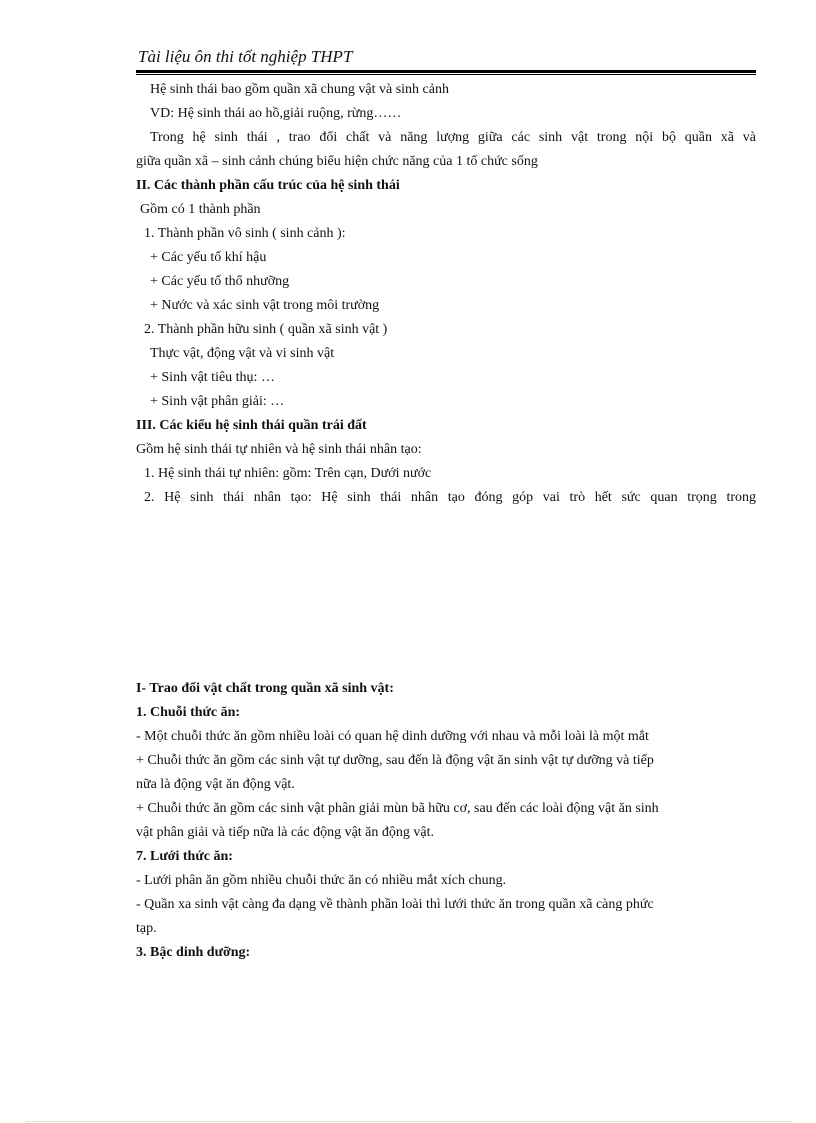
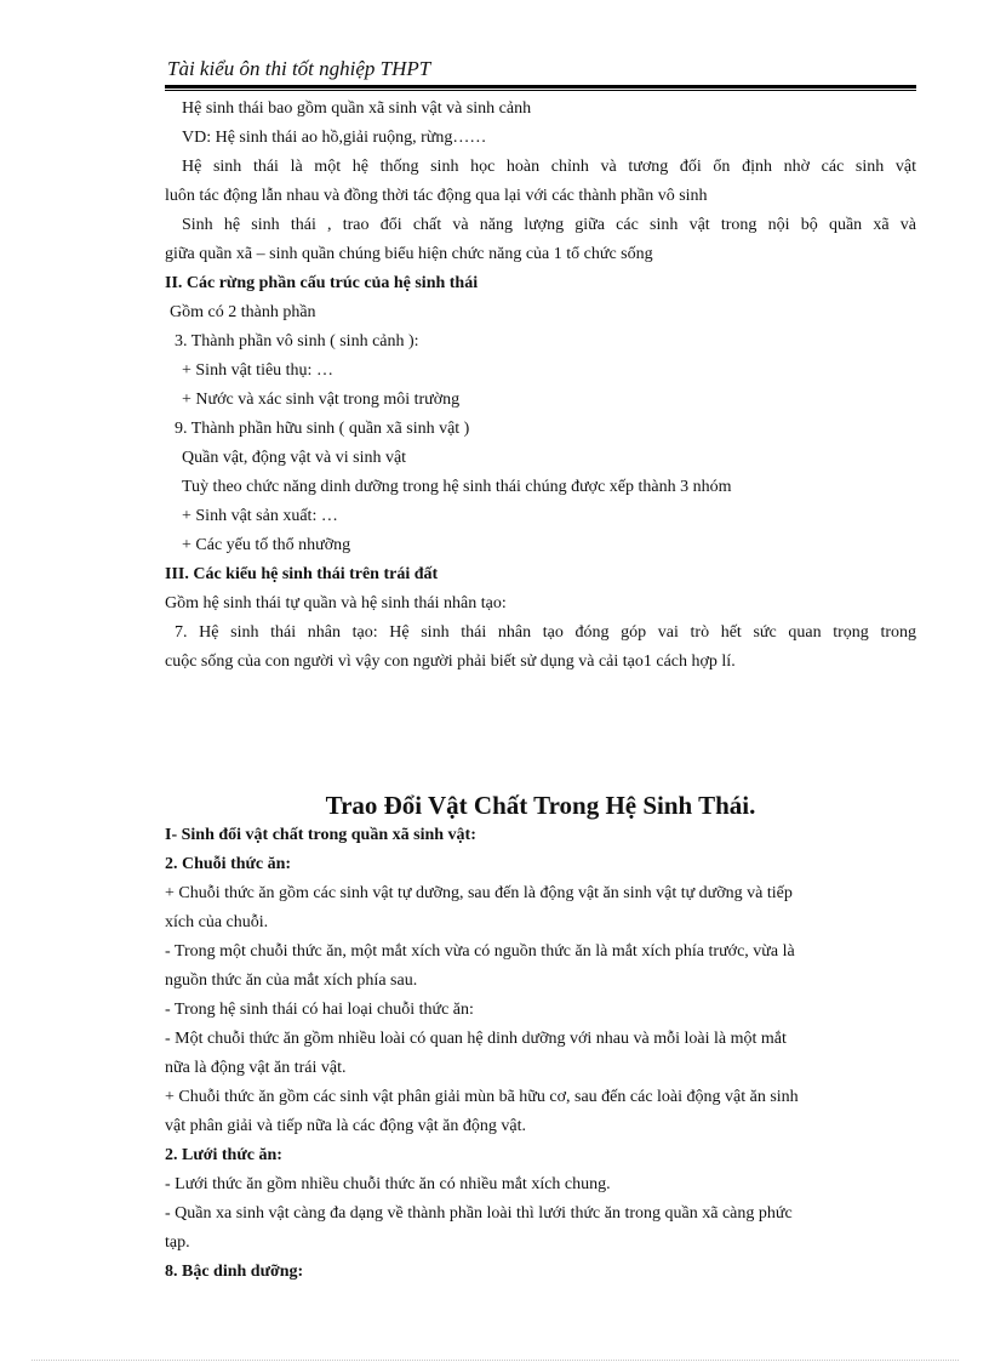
- Tài liệu ôn thi tốt nghiệp THPT
+ Tài kiểu ôn thi tốt nghiệp THPT
- Hệ sinh thái bao gồm quần xã chung vật và sinh cảnh
+ Hệ sinh thái bao gồm quần xã sinh vật và sinh cảnh
  VD: Hệ sinh thái ao hồ,giải ruộng, rừng……
+ Hệ sinh thái là một hệ thống sinh học hoàn chỉnh và tương đối ổn định nhờ các sinh vật
+ luôn tác động lẫn nhau và đồng thời tác động qua lại với các thành phần vô sinh
- Trong hệ sinh thái , trao đổi chất và năng lượng giữa các sinh vật trong nội bộ quần xã và
+ Sinh hệ sinh thái , trao đổi chất và năng lượng giữa các sinh vật trong nội bộ quần xã và
- giữa quần xã – sinh cảnh chúng biểu hiện chức năng của 1 tổ chức sống
+ giữa quần xã – sinh quần chúng biểu hiện chức năng của 1 tổ chức sống
- II. Các thành phần cấu trúc của hệ sinh thái
+ II. Các rừng phần cấu trúc của hệ sinh thái
- Gồm có 1 thành phần
+ Gồm có 2 thành phần
- 1. Thành phần vô sinh ( sinh cảnh ):
+ 3. Thành phần vô sinh ( sinh cảnh ):
- + Các yếu tố khí hậu
- + Các yếu tố thổ nhưỡng
+ + Sinh vật tiêu thụ: …
  + Nước và xác sinh vật trong môi trường
- 2. Thành phần hữu sinh ( quần xã sinh vật )
+ 9. Thành phần hữu sinh ( quần xã sinh vật )
- Thực vật, động vật và vi sinh vật
+ Quần vật, động vật và vi sinh vật
+ Tuỳ theo chức năng dinh dưỡng trong hệ sinh thái chúng được xếp thành 3 nhóm
+ + Sinh vật sản xuất: …
- + Sinh vật tiêu thụ: …
+ + Các yếu tố thổ nhưỡng
- + Sinh vật phân giải: …
- III. Các kiểu hệ sinh thái quần trái đất
+ III. Các kiểu hệ sinh thái trên trái đất
- Gồm hệ sinh thái tự nhiên và hệ sinh thái nhân tạo:
+ Gồm hệ sinh thái tự quần và hệ sinh thái nhân tạo:
- 1. Hệ sinh thái tự nhiên: gồm: Trên cạn, Dưới nước
- 2. Hệ sinh thái nhân tạo: Hệ sinh thái nhân tạo đóng góp vai trò hết sức quan trọng trong
+ 7. Hệ sinh thái nhân tạo: Hệ sinh thái nhân tạo đóng góp vai trò hết sức quan trọng trong
+ cuộc sống của con người vì vậy con người phải biết sử dụng và cải tạo1 cách hợp lí.
+ Trao Đổi Vật Chất Trong Hệ Sinh Thái.
- I- Trao đổi vật chất trong quần xã sinh vật:
+ I- Sinh đổi vật chất trong quần xã sinh vật:
- 1. Chuỗi thức ăn:
+ 2. Chuỗi thức ăn:
- - Một chuỗi thức ăn gồm nhiều loài có quan hệ dinh dưỡng với nhau và mỗi loài là một mắt
+ + Chuỗi thức ăn gồm các sinh vật tự dưỡng, sau đến là động vật ăn sinh vật tự dưỡng và tiếp
+ xích của chuỗi.
+ - Trong một chuỗi thức ăn, một mắt xích vừa có nguồn thức ăn là mắt xích phía trước, vừa là
+ nguồn thức ăn của mắt xích phía sau.
+ - Trong hệ sinh thái có hai loại chuỗi thức ăn:
- + Chuỗi thức ăn gồm các sinh vật tự dưỡng, sau đến là động vật ăn sinh vật tự dưỡng và tiếp
+ - Một chuỗi thức ăn gồm nhiều loài có quan hệ dinh dưỡng với nhau và mỗi loài là một mắt
- nữa là động vật ăn động vật.
+ nữa là động vật ăn trái vật.
  + Chuỗi thức ăn gồm các sinh vật phân giải mùn bã hữu cơ, sau đến các loài động vật ăn sinh
  vật phân giải và tiếp nữa là các động vật ăn động vật.
- 7. Lưới thức ăn:
+ 2. Lưới thức ăn:
- - Lưới phân ăn gồm nhiều chuỗi thức ăn có nhiều mắt xích chung.
+ - Lưới thức ăn gồm nhiều chuỗi thức ăn có nhiều mắt xích chung.
  - Quần xa sinh vật càng đa dạng về thành phần loài thì lưới thức ăn trong quần xã càng phức
  tạp.
- 3. Bậc dinh dưỡng:
+ 8. Bậc dinh dưỡng:
